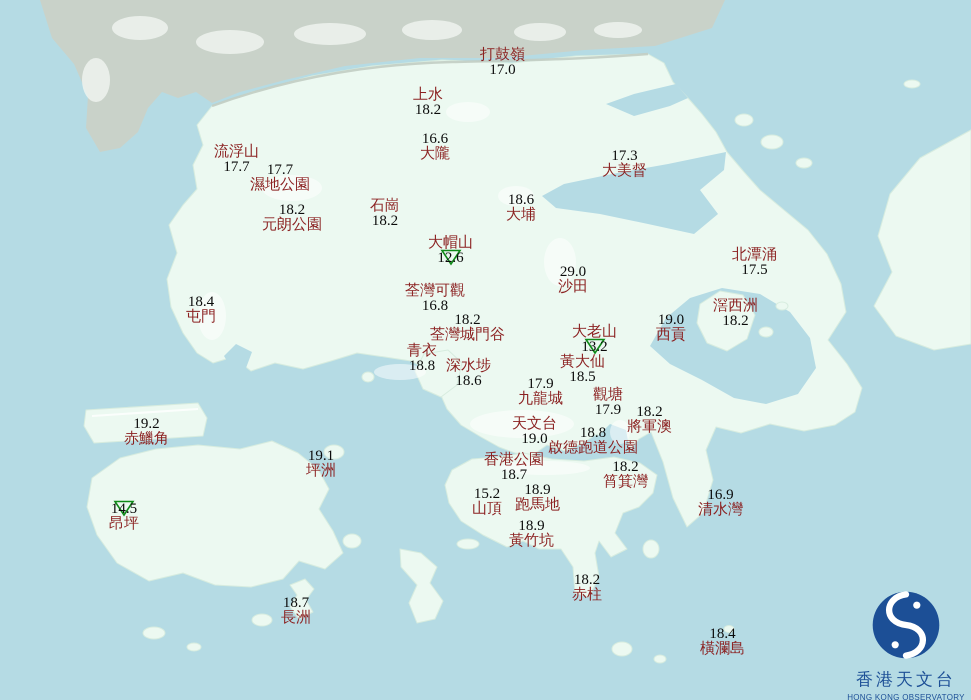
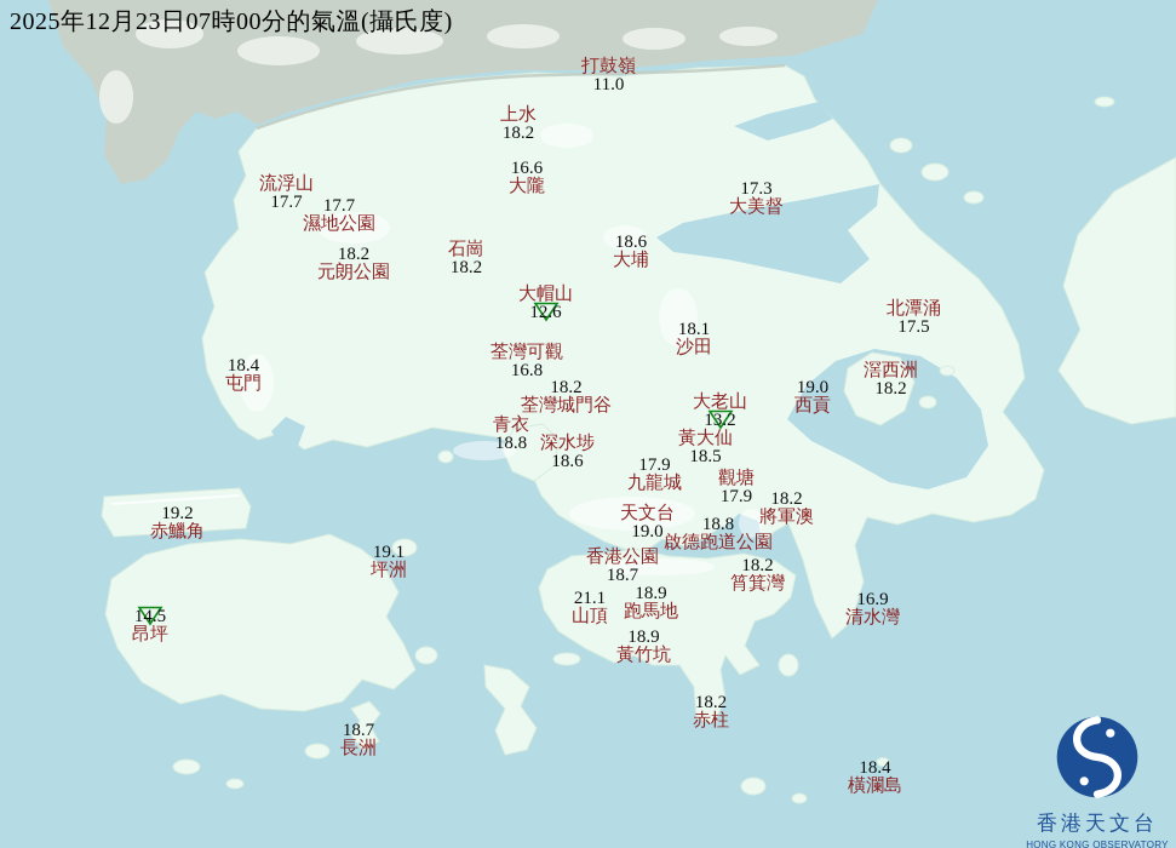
+ 2025年12月23日07時00分的氣溫(攝氏度)
  打鼓嶺
- 17.0
+ 11.0
  上水
  18.2
  16.6
  大隴
  流浮山
  17.7
  17.7
  濕地公園
  17.3
  大美督
  18.2
  元朗公園
  石崗
  18.2
  18.6
  大埔
  大帽山
  12.6
  北潭涌
  17.5
- 29.0
+ 18.1
  沙田
  荃灣可觀
  16.8
  18.4
  屯門
  滘西洲
  18.2
  19.0
  西貢
  18.2
  荃灣城門谷
  大老山
  13.2
  青衣
  18.8
  黃大仙
  18.5
  深水埗
  18.6
  17.9
  九龍城
  觀塘
  17.9
  天文台
  19.0
  18.2
  將軍澳
  18.8
  啟德跑道公園
  19.2
  赤鱲角
  19.1
  坪洲
  香港公園
  18.7
  18.2
  筲箕灣
- 15.2
+ 21.1
  山頂
  18.9
  跑馬地
  16.9
  清水灣
  18.9
  黃竹坑
  14.5
  昂坪
  18.2
  赤柱
  18.7
  長洲
  18.4
  橫瀾島
  香港天文台
  HONG KONG OBSERVATORY
